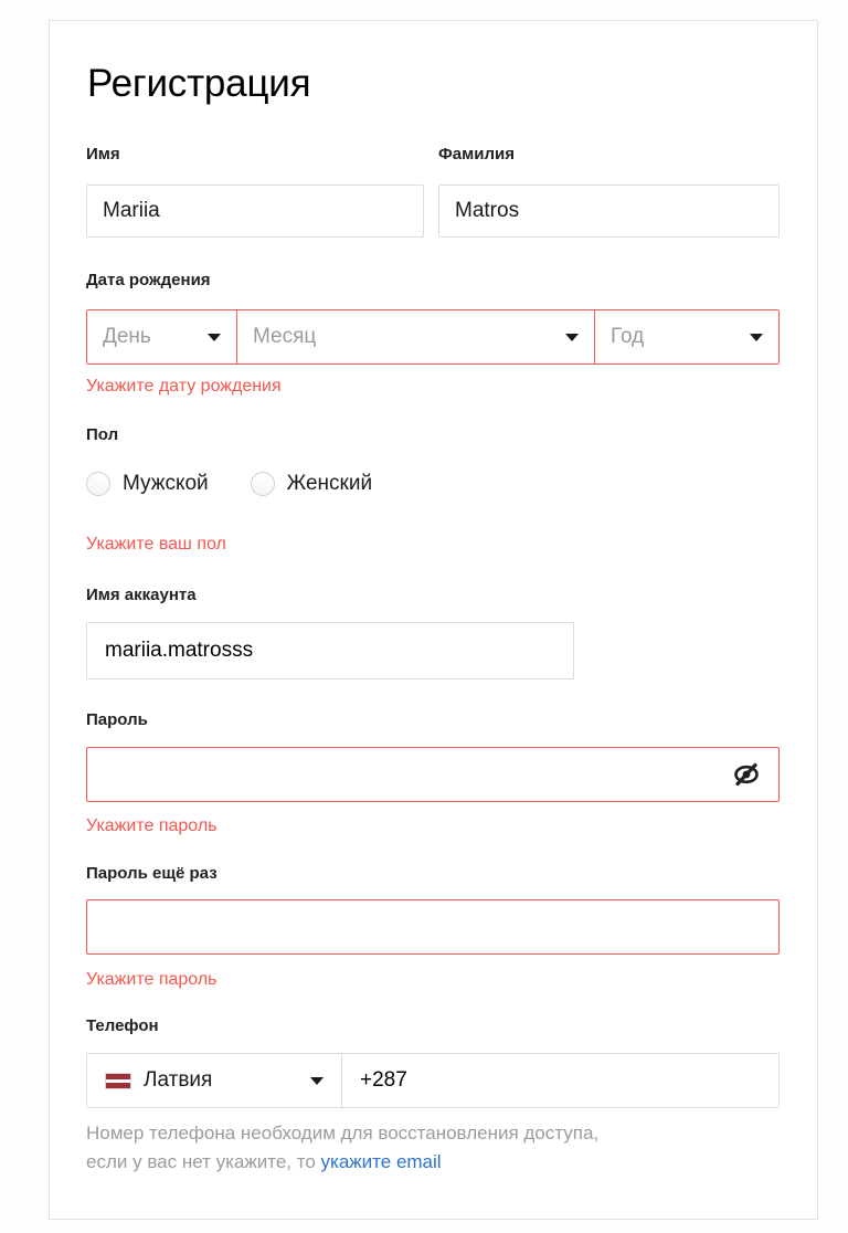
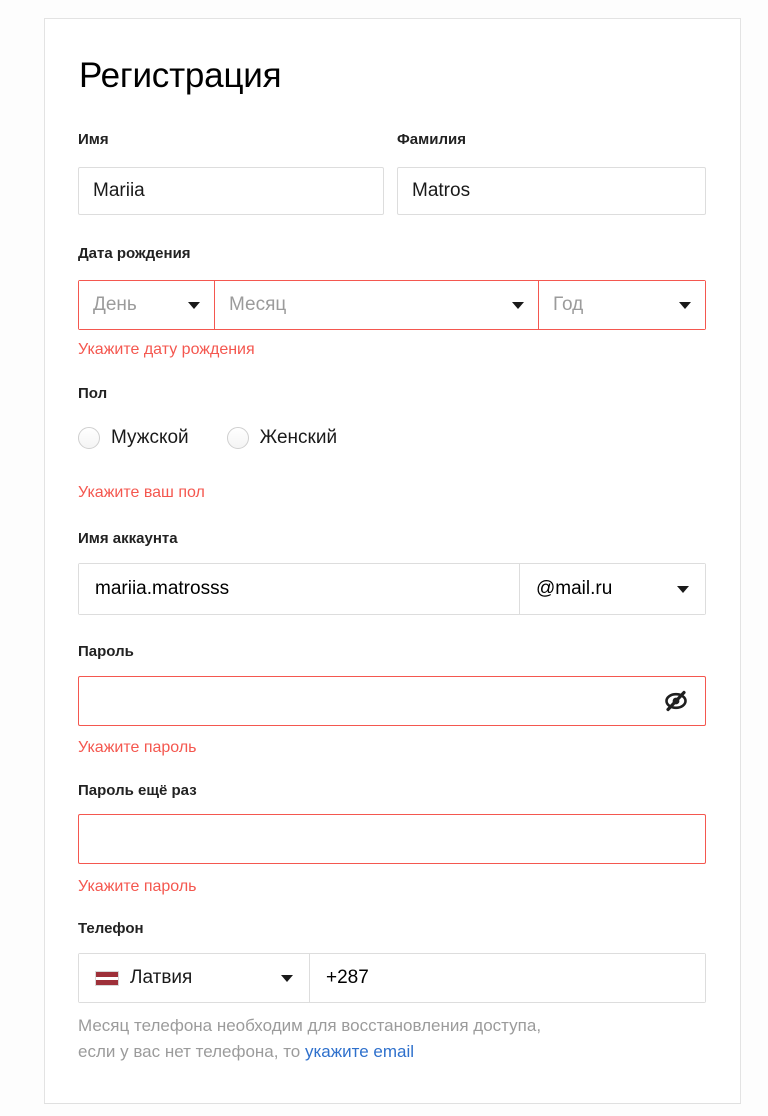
  Регистрация
  Имя
  Фамилия
  Mariia
  Matros
  Дата рождения
  День
  Месяц
  Год
  Укажите дату рождения
  Пол
  Мужской
  Женский
  Укажите ваш пол
  Имя аккаунта
  mariia.matrosss
+ @mail.ru
  Пароль
  Укажите пароль
  Пароль ещё раз
  Укажите пароль
  Телефон
  Латвия
  +287
- Номер телефона необходим для восстановления доступа,
+ Месяц телефона необходим для восстановления доступа,
- если у вас нет укажите, то укажите email
+ если у вас нет телефона, то укажите email
